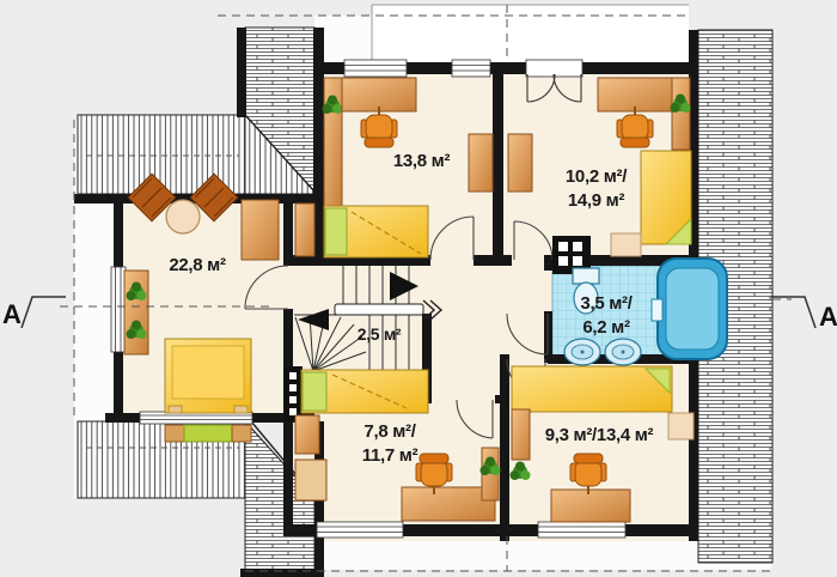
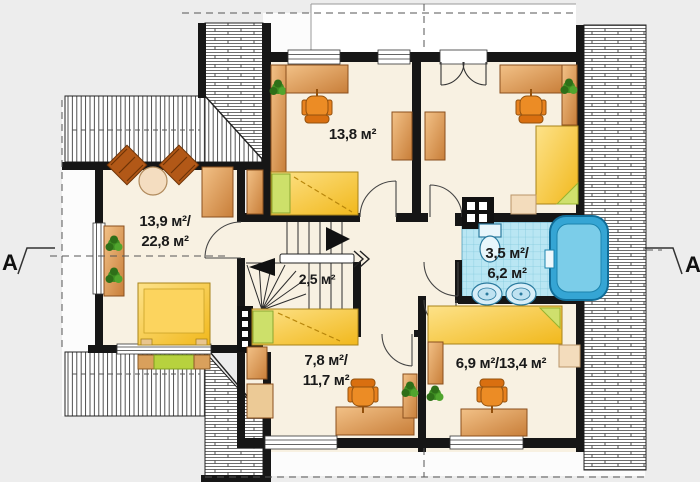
+ 13,9 м²/
  22,8 м²
  13,8 м²
- 10,2 м²/
- 14,9 м²
  2,5 м²
  3,5 м²/
  6,2 м²
  7,8 м²/
  11,7 м²
- 9,3 м²/13,4 м²
+ 6,9 м²/13,4 м²
  A
  A
